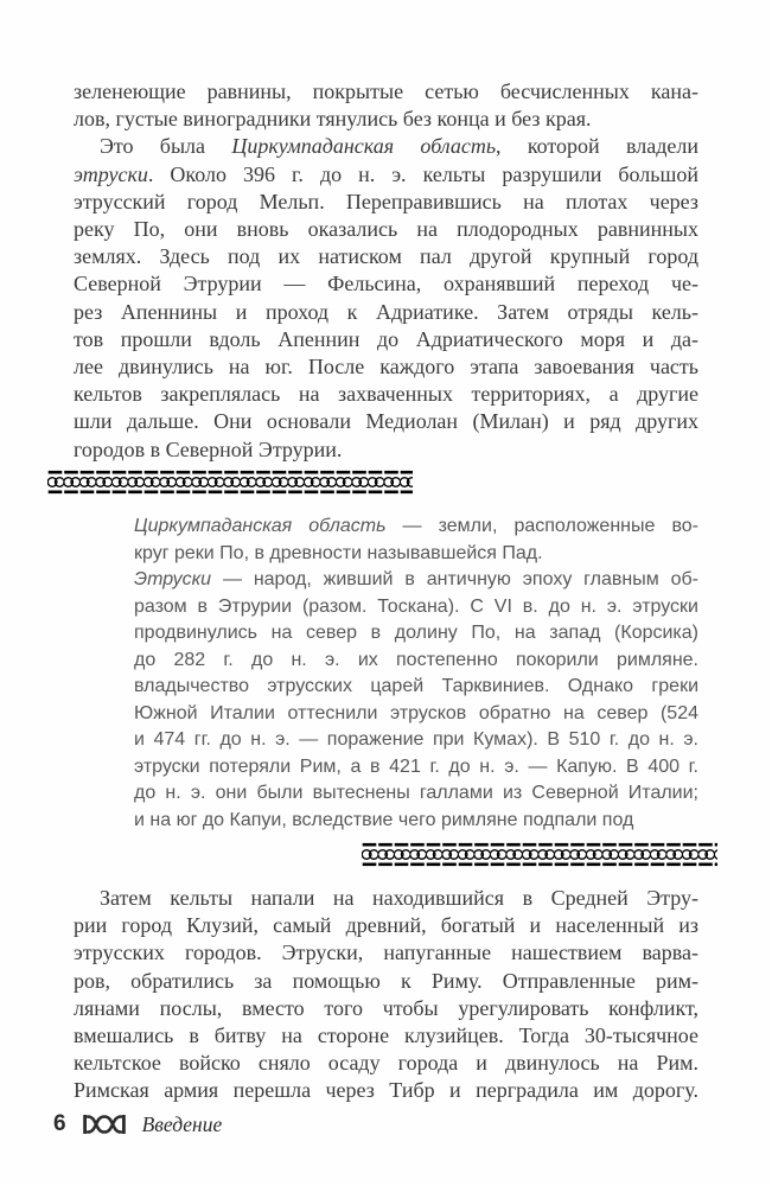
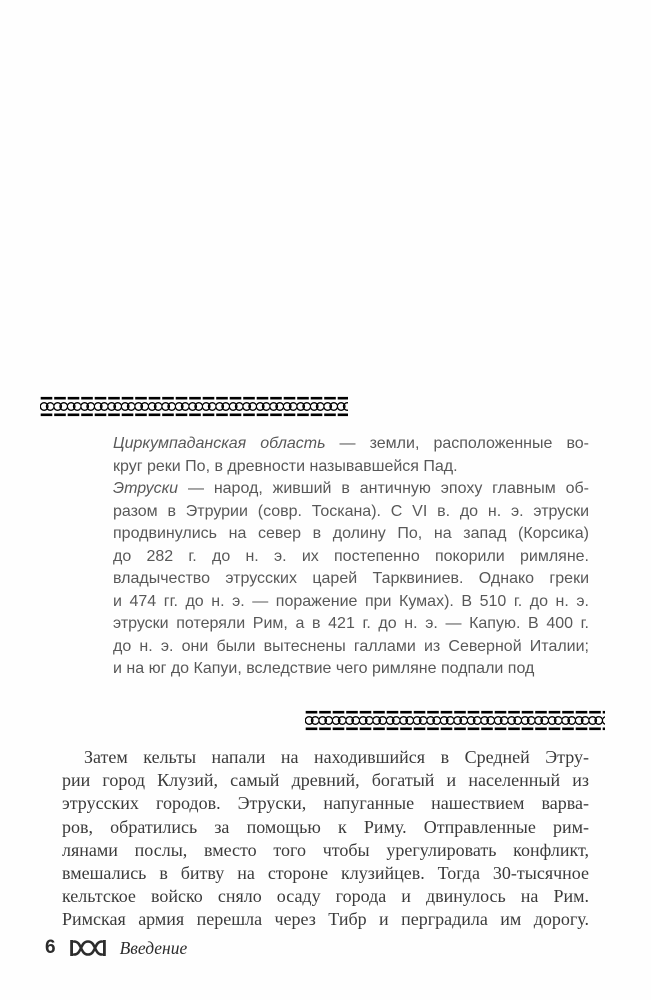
- зеленеющие равнины, покрытые сетью бесчисленных кана-
- лов, густые виноградники тянулись без конца и без края.
- Это была Циркумпаданская область, которой владели
- этруски. Около 396 г. до н. э. кельты разрушили большой
- этрусский город Мельп. Переправившись на плотах через
- реку По, они вновь оказались на плодородных равнинных
- землях. Здесь под их натиском пал другой крупный город
- Северной Этрурии — Фельсина, охранявший переход че-
- рез Апеннины и проход к Адриатике. Затем отряды кель-
- тов прошли вдоль Апеннин до Адриатического моря и да-
- лее двинулись на юг. После каждого этапа завоевания часть
- кельтов закреплялась на захваченных территориях, а другие
- шли дальше. Они основали Медиолан (Милан) и ряд других
- городов в Северной Этрурии.
  Циркумпаданская область — земли, расположенные во-
  круг реки По, в древности называвшейся Пад.
  Этруски — народ, живший в античную эпоху главным об-
- разом в Этрурии (разом. Тоскана). С VI в. до н. э. этруски
+ разом в Этрурии (совр. Тоскана). С VI в. до н. э. этруски
  продвинулись на север в долину По, на запад (Корсика)
  до 282 г. до н. э. их постепенно покорили римляне.
  владычество этрусских царей Тарквиниев. Однако греки
- Южной Италии оттеснили этрусков обратно на север (524
  и 474 гг. до н. э. — поражение при Кумах). В 510 г. до н. э.
  этруски потеряли Рим, а в 421 г. до н. э. — Капую. В 400 г.
  до н. э. они были вытеснены галлами из Северной Италии;
  и на юг до Капуи, вследствие чего римляне подпали под
  Затем кельты напали на находившийся в Средней Этру-
  рии город Клузий, самый древний, богатый и населенный из
  этрусских городов. Этруски, напуганные нашествием варва-
  ров, обратились за помощью к Риму. Отправленные рим-
  лянами послы, вместо того чтобы урегулировать конфликт,
  вмешались в битву на стороне клузийцев. Тогда 30-тысячное
  кельтское войско сняло осаду города и двинулось на Рим.
  Римская армия перешла через Тибр и перградила им дорогу.
  6
  Введение
